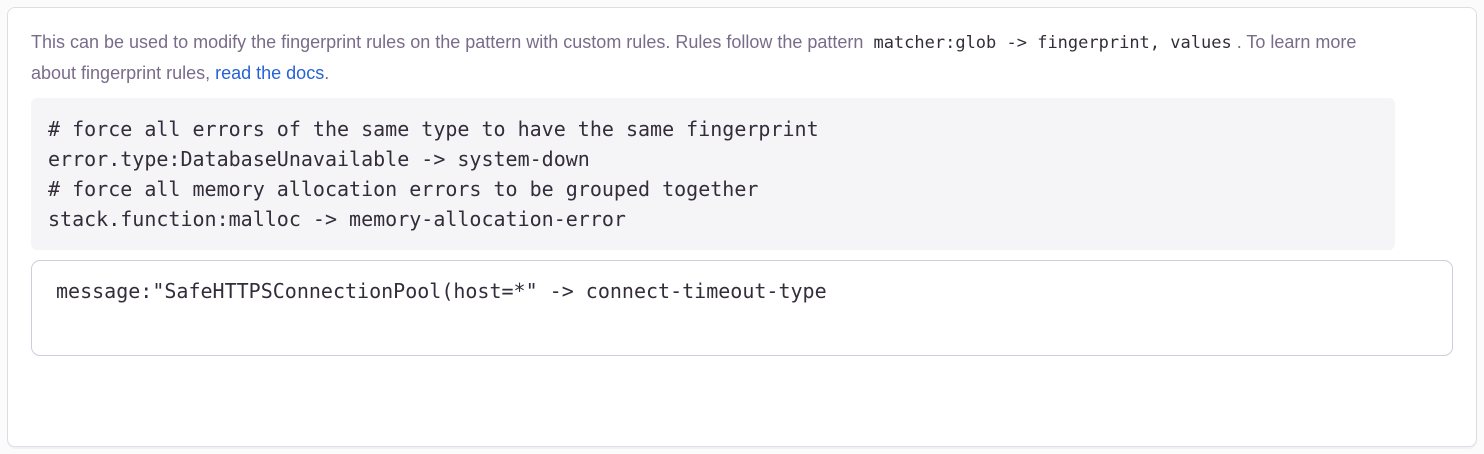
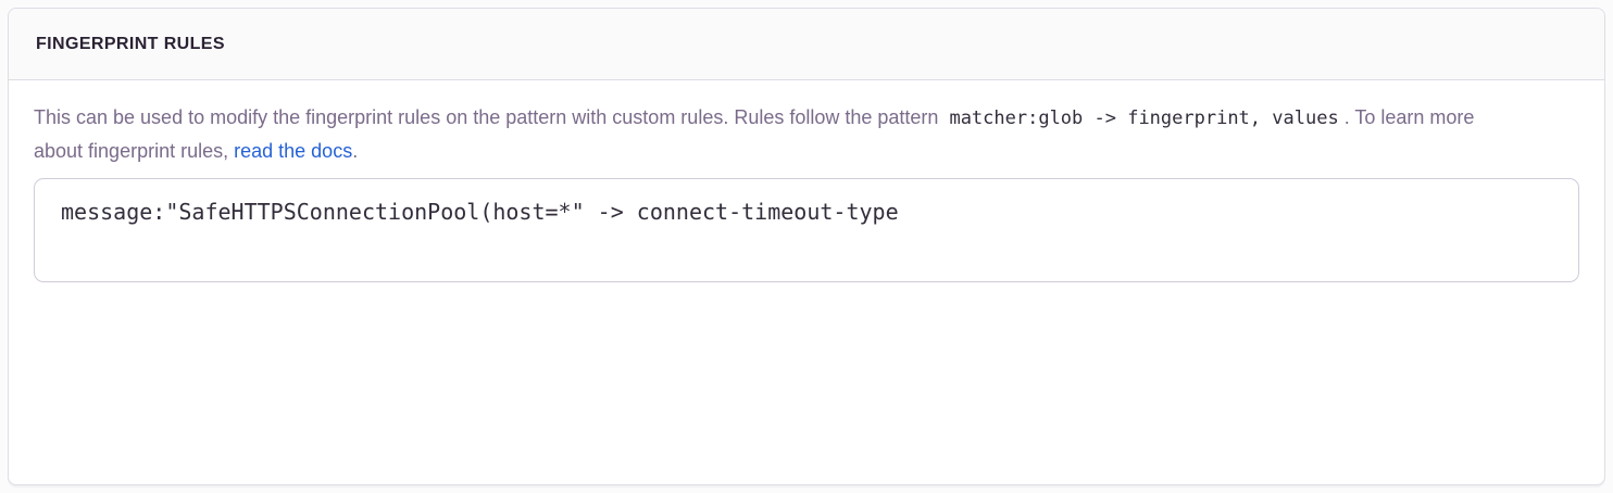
+ FINGERPRINT RULES
  This can be used to modify the fingerprint rules on the pattern with custom rules. Rules follow the pattern matcher:glob -> fingerprint, values . To learn more about fingerprint rules, read the docs.
- # force all errors of the same type to have the same fingerprint
- error.type:DatabaseUnavailable -> system-down
- # force all memory allocation errors to be grouped together
- stack.function:malloc -> memory-allocation-error
  message:"SafeHTTPSConnectionPool(host=*" -> connect-timeout-type
